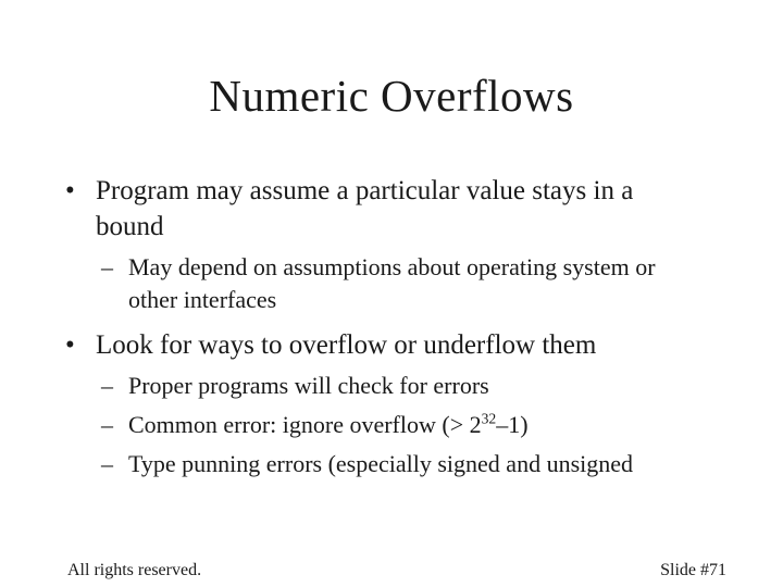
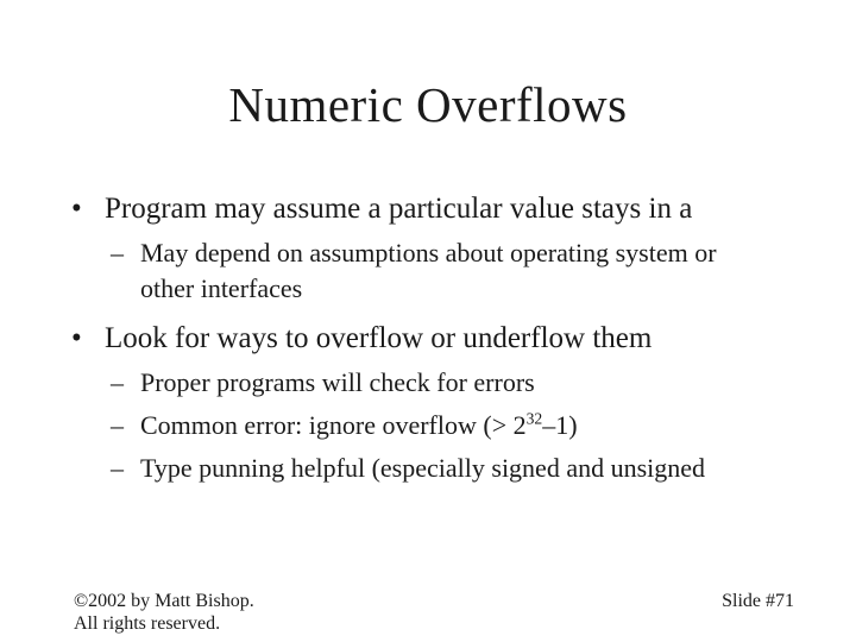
  Numeric Overflows
  •
  Program may assume a particular value stays in a
- bound
  –
  May depend on assumptions about operating system or
  other interfaces
  •
  Look for ways to overflow or underflow them
  –
  Proper programs will check for errors
  –
  Common error: ignore overflow (> 232–1)
  –
- Type punning errors (especially signed and unsigned
+ Type punning helpful (especially signed and unsigned
+ ©2002 by Matt Bishop.
  All rights reserved.
  Slide #71
